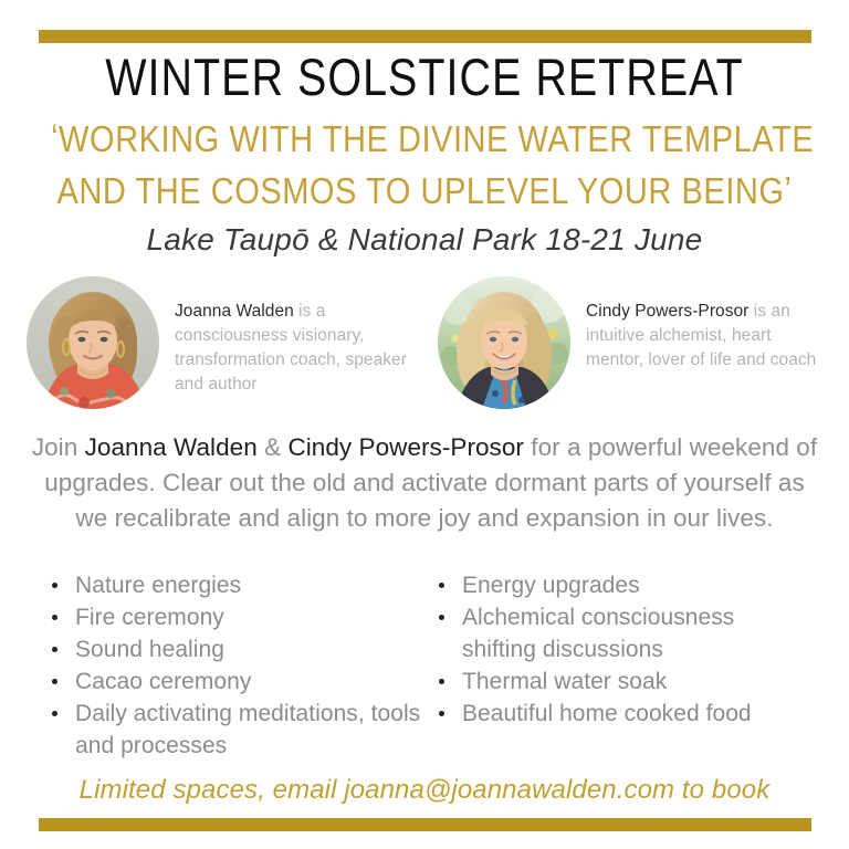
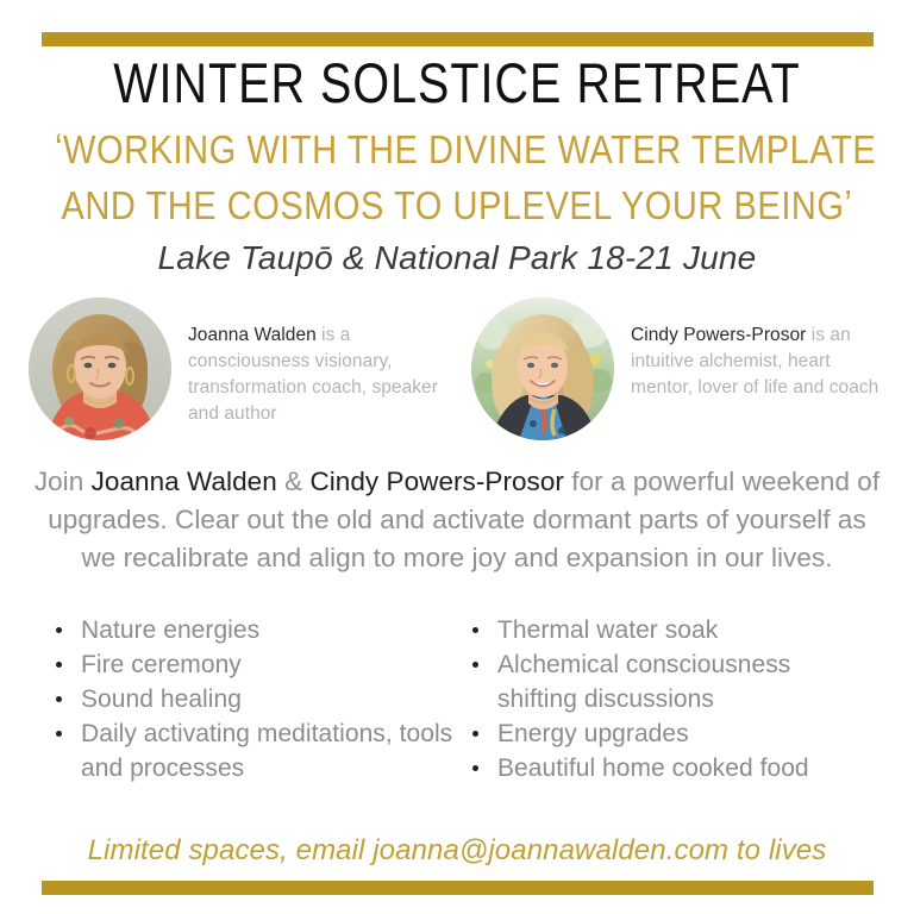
  WINTER SOLSTICE RETREAT
  ʻWORKING WITH THE DIVINE WATER TEMPLATE
  AND THE COSMOS TO UPLEVEL YOUR BEINGʼ
  Lake Taupō & National Park 18-21 June
  Joanna Walden is a consciousness visionary, transformation coach, speaker and author
  Cindy Powers-Prosor is an intuitive alchemist, heart mentor, lover of life and coach
  Join Joanna Walden & Cindy Powers-Prosor for a powerful weekend of upgrades. Clear out the old and activate dormant parts of yourself as we recalibrate and align to more joy and expansion in our lives.
  Nature energies
  Fire ceremony
  Sound healing
- Cacao ceremony
  Daily activating meditations, tools and processes
- Energy upgrades
+ Thermal water soak
  Alchemical consciousness shifting discussions
- Thermal water soak
+ Energy upgrades
  Beautiful home cooked food
- Limited spaces, email joanna@joannawalden.com to book
+ Limited spaces, email joanna@joannawalden.com to lives
